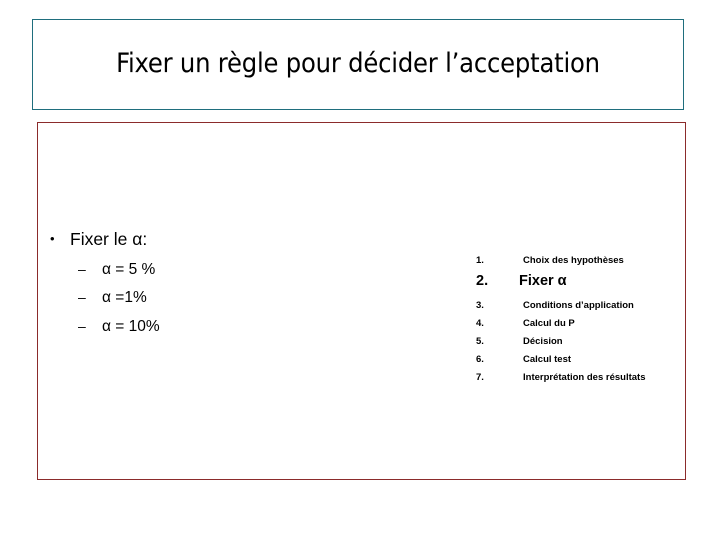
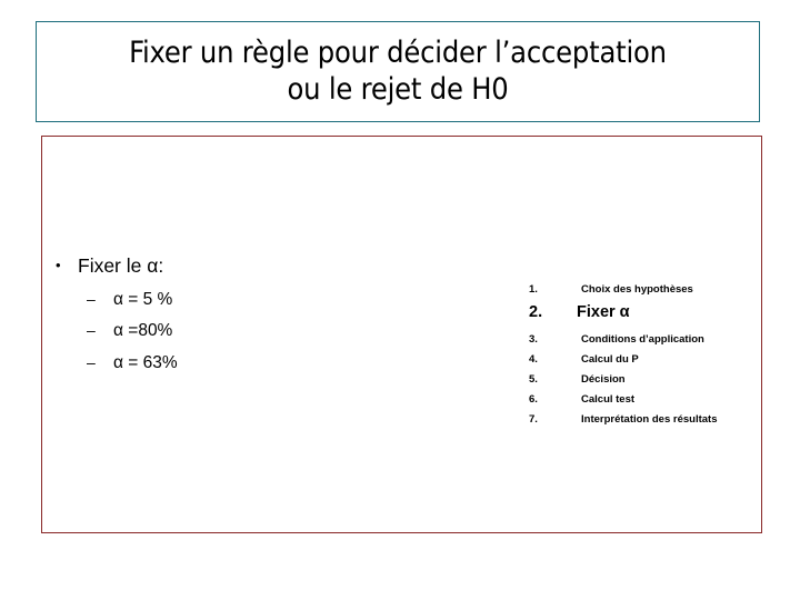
  Fixer un règle pour décider l’acceptation
+ ou le rejet de H0
  •
  Fixer le α:
  –
  α = 5 %
  –
- α =1%
+ α =80%
  –
- α = 10%
+ α = 63%
  1.
  Choix des hypothèses
  2.
  Fixer α
  3.
  Conditions d’application
  4.
  Calcul du P
  5.
  Décision
  6.
  Calcul test
  7.
  Interprétation des résultats
